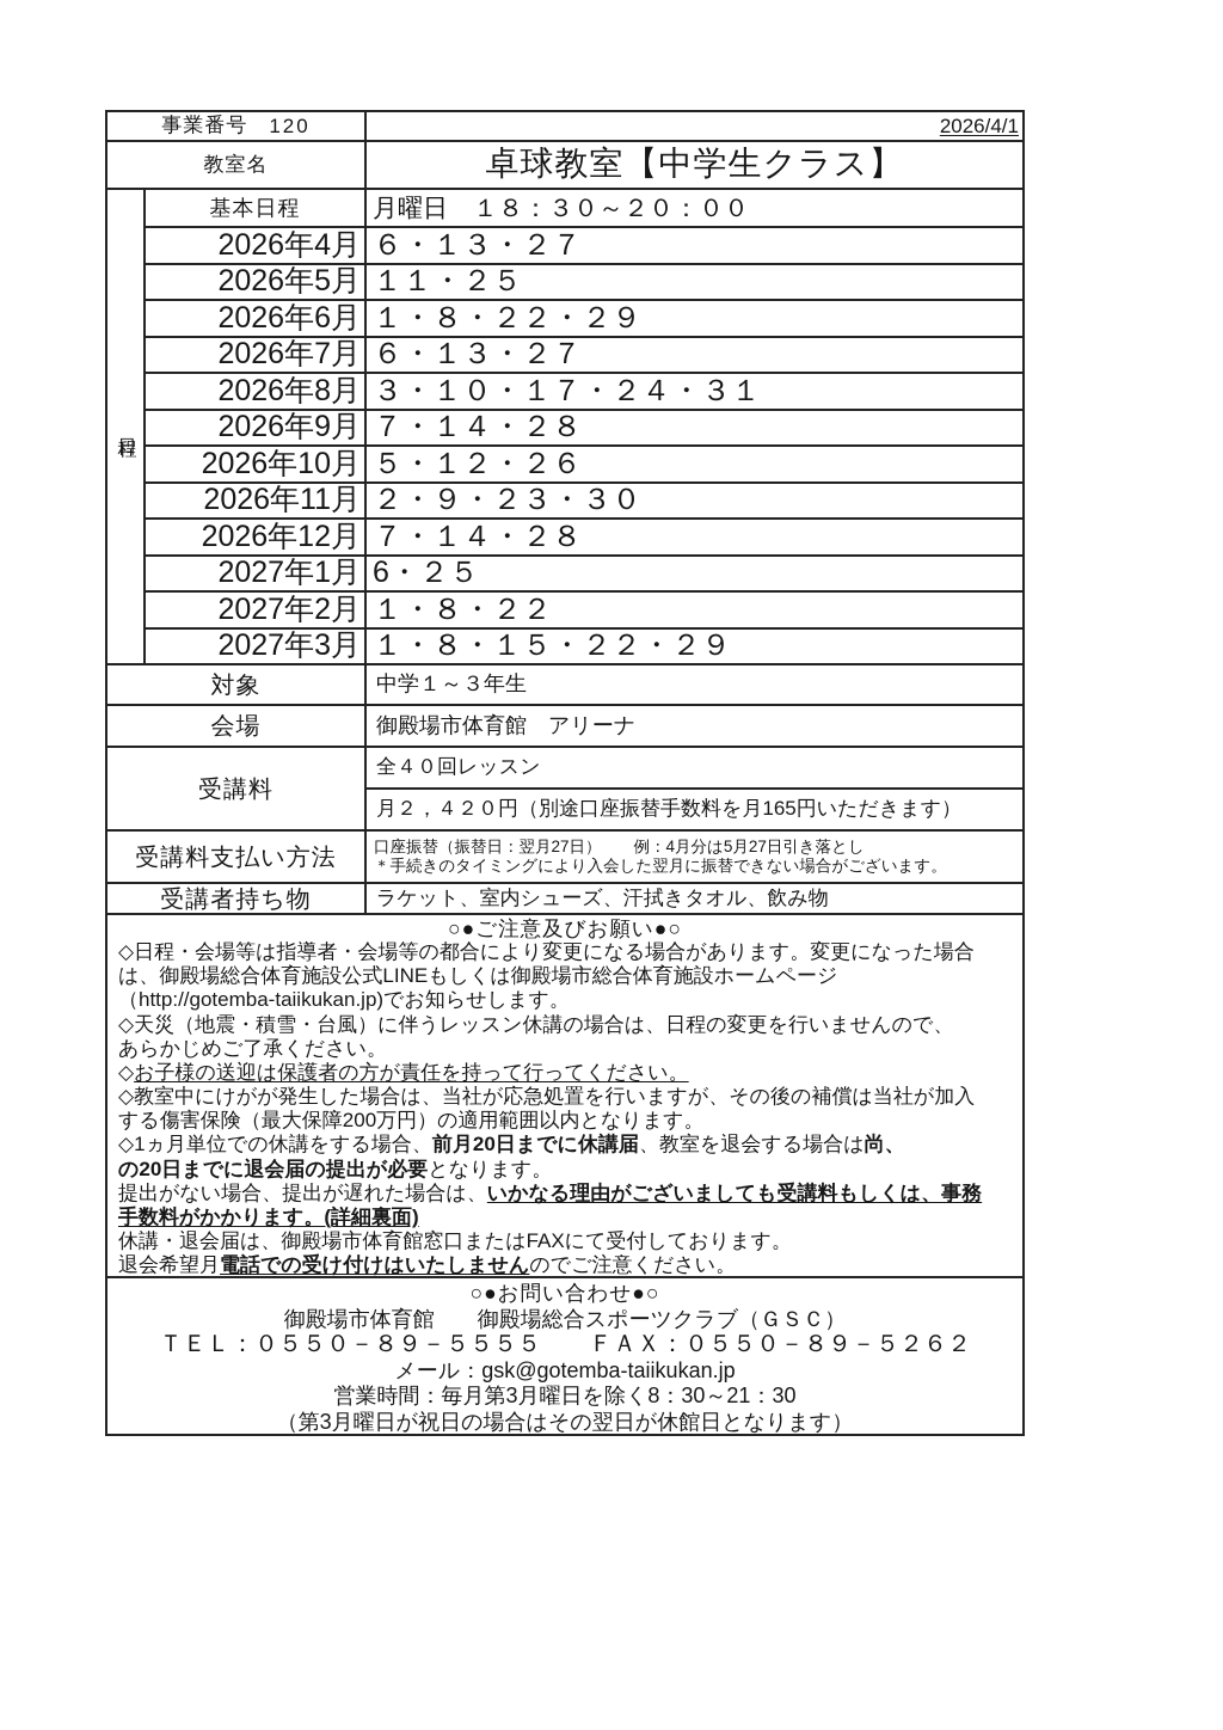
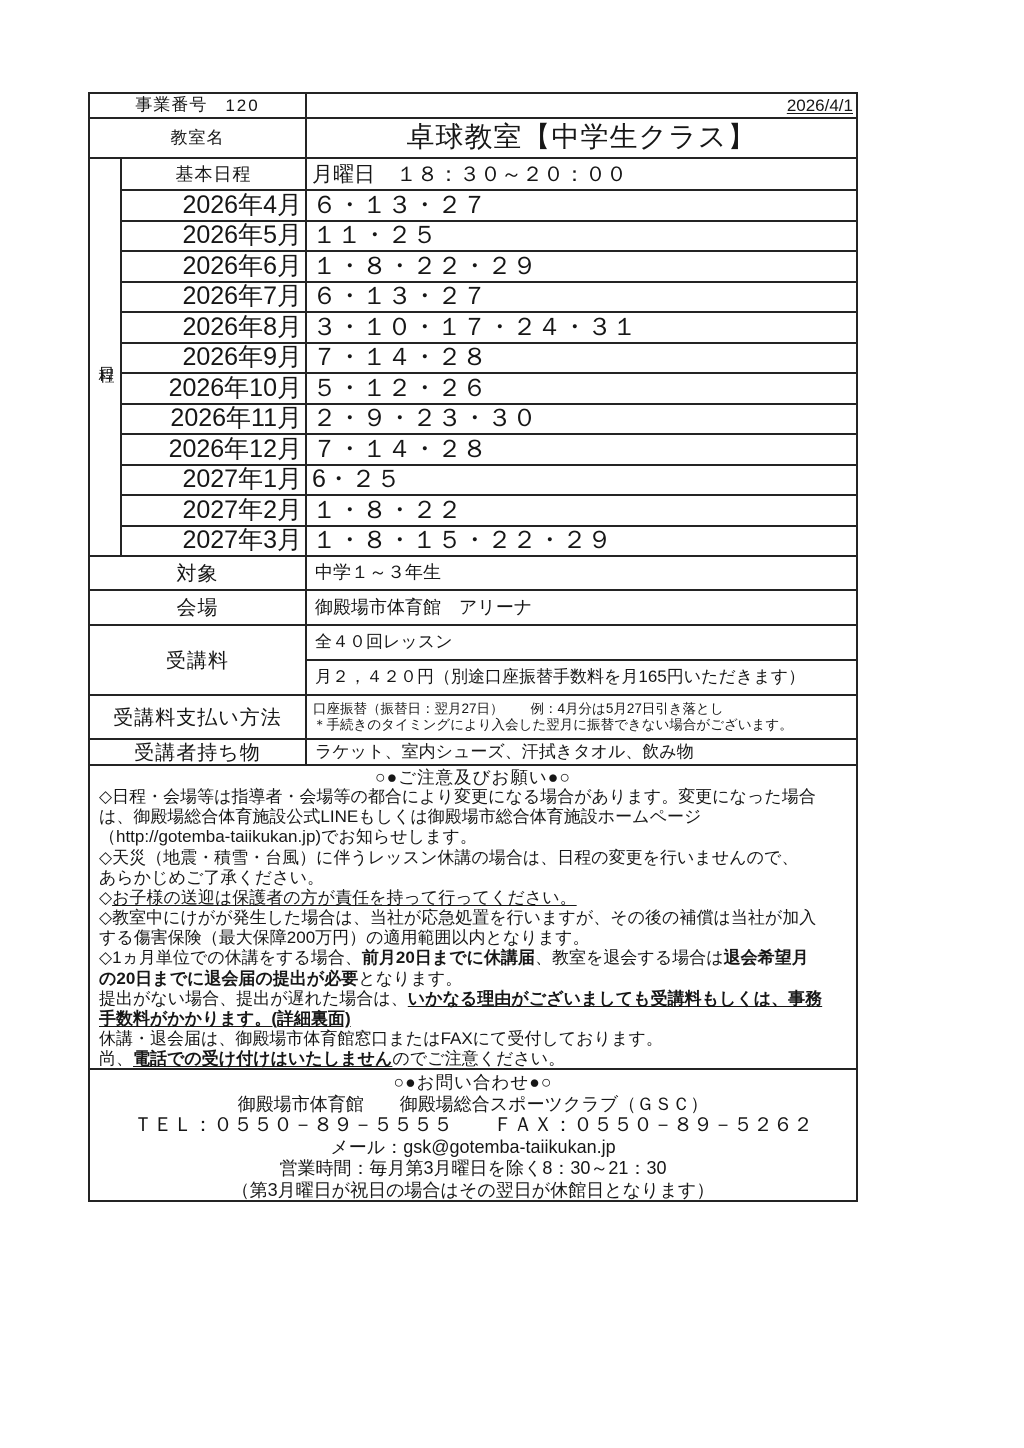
  事業番号
  120
  2026/4/1
  教室名
  卓球教室【中学生クラス】
  基本日程
  月曜日 １８：３０～２０：００
  2026年4月
  ６・１３・２７
  2026年5月
  １１・２５
  2026年6月
  １・８・２２・２９
  2026年7月
  ６・１３・２７
  2026年8月
  ３・１０・１７・２４・３１
  2026年9月
  ７・１４・２８
  2026年10月
  ５・１２・２６
  2026年11月
  ２・９・２３・３０
  2026年12月
  ７・１４・２８
  2027年1月
  6・２５
  2027年2月
  １・８・２２
  2027年3月
  １・８・１５・２２・２９
  対象
  中学１～３年生
  会場
  御殿場市体育館 アリーナ
  受講料
  全４０回レッスン
  月２，４２０円（別途口座振替手数料を月165円いただきます）
  受講料支払い方法
  口座振替（振替日：翌月27日） 例：4月分は5月27日引き落とし
  ＊手続きのタイミングにより入会した翌月に振替できない場合がございます。
  受講者持ち物
  ラケット、室内シューズ、汗拭きタオル、飲み物
  ○●ご注意及びお願い●○
  ◇日程・会場等は指導者・会場等の都合により変更になる場合があります。変更になった場合
  は、御殿場総合体育施設公式LINEもしくは御殿場市総合体育施設ホームページ
  （http://gotemba-taiikukan.jp)でお知らせします。
  ◇天災（地震・積雪・台風）に伴うレッスン休講の場合は、日程の変更を行いませんので、
  あらかじめご了承ください。
  ◇お子様の送迎は保護者の方が責任を持って行ってください。
  ◇教室中にけがが発生した場合は、当社が応急処置を行いますが、その後の補償は当社が加入
  する傷害保険（最大保障200万円）の適用範囲以内となります。
- ◇1ヵ月単位での休講をする場合、前月20日までに休講届、教室を退会する場合は尚、
+ ◇1ヵ月単位での休講をする場合、前月20日までに休講届、教室を退会する場合は退会希望月
  の20日までに退会届の提出が必要となります。
  提出がない場合、提出が遅れた場合は、いかなる理由がございましても受講料もしくは、事務
  手数料がかかります。(詳細裏面)
  休講・退会届は、御殿場市体育館窓口またはFAXにて受付しております。
- 退会希望月電話での受け付けはいたしませんのでご注意ください。
+ 尚、電話での受け付けはいたしませんのでご注意ください。
  ○●お問い合わせ●○
  御殿場市体育館 御殿場総合スポーツクラブ（ＧＳＣ）
  ＴＥＬ：０５５０－８９－５５５５ ＦＡＸ：０５５０－８９－５２６２
  メール：gsk@gotemba-taiikukan.jp
  営業時間：毎月第3月曜日を除く8：30～21：30
  （第3月曜日が祝日の場合はその翌日が休館日となります）
